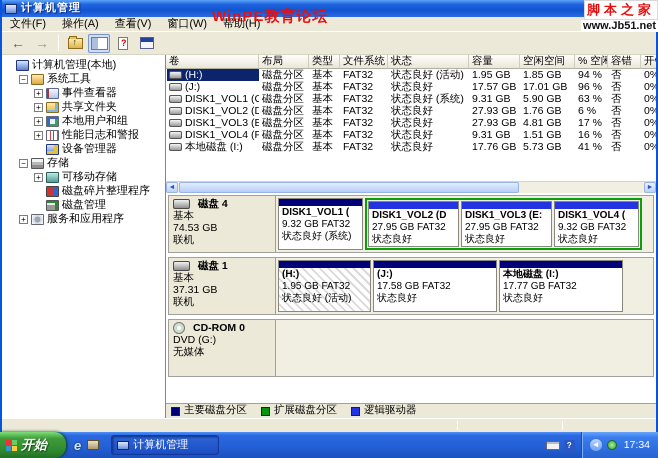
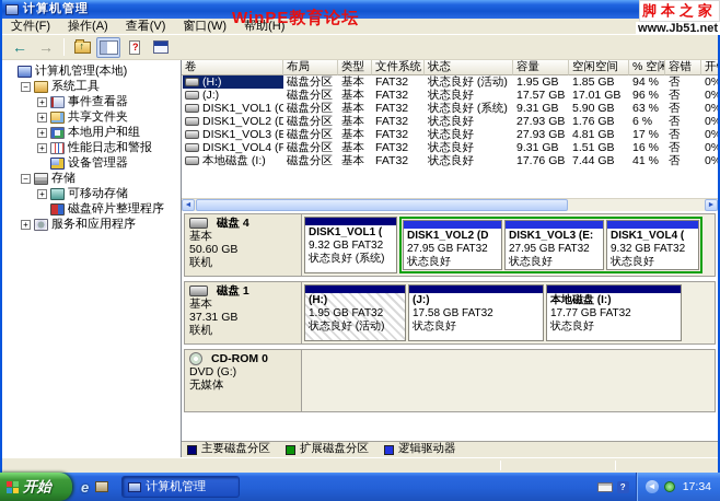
  计算机管理
  文件(F)
  操作(A)
  查看(V)
  窗口(W)
  帮助(H)
  ←
  →
  计算机管理(本地)
  −
  系统工具
  +
  事件查看器
  +
  共享文件夹
  +
  本地用户和组
  +
  性能日志和警报
  设备管理器
  −
  存储
  +
  可移动存储
  磁盘碎片整理程序
- 磁盘管理
  +
  服务和应用程序
  卷
  布局
  类型
  文件系统
  状态
  容量
  空闲空间
  % 空闲
  容错
  (H:)
  磁盘分区
  基本
  FAT32
  状态良好 (活动)
  1.95 GB
  1.85 GB
  94 %
  否
  0%
  (J:)
  磁盘分区
  基本
  FAT32
  状态良好
  17.57 GB
  17.01 GB
  96 %
  否
  0%
  DISK1_VOL1 (C
  磁盘分区
  基本
  FAT32
  状态良好 (系统)
  9.31 GB
  5.90 GB
  63 %
  否
  0%
  DISK1_VOL2 (D
  磁盘分区
  基本
  FAT32
  状态良好
  27.93 GB
  1.76 GB
  6 %
  否
  0%
  DISK1_VOL3 (E
  磁盘分区
  基本
  FAT32
  状态良好
  27.93 GB
  4.81 GB
  17 %
  否
  0%
  DISK1_VOL4 (F
  磁盘分区
  基本
  FAT32
  状态良好
  9.31 GB
  1.51 GB
  16 %
  否
  0%
  本地磁盘 (I:)
  磁盘分区
  基本
  FAT32
  状态良好
  17.76 GB
- 5.73 GB
+ 7.44 GB
  41 %
  否
  0%
  磁盘 4
  基本
- 74.53 GB
+ 50.60 GB
  联机
  DISK1_VOL1 (
  9.32 GB FAT32
  状态良好 (系统)
  DISK1_VOL2 (D
  27.95 GB FAT32
  状态良好
  DISK1_VOL3 (E:
  27.95 GB FAT32
  状态良好
  DISK1_VOL4 (
  9.32 GB FAT32
  状态良好
  磁盘 1
  基本
  37.31 GB
  联机
  (H:)
  1.95 GB FAT32
  状态良好 (活动)
  (J:)
  17.58 GB FAT32
  状态良好
  本地磁盘 (I:)
  17.77 GB FAT32
  状态良好
  CD-ROM 0
  DVD (G:)
  无媒体
  主要磁盘分区
  扩展磁盘分区
  逻辑驱动器
  开始
  e
  计算机管理
  ?
  ◄
  17:34
  WinPE教育论坛
  脚本之家
  www.Jb51.net
